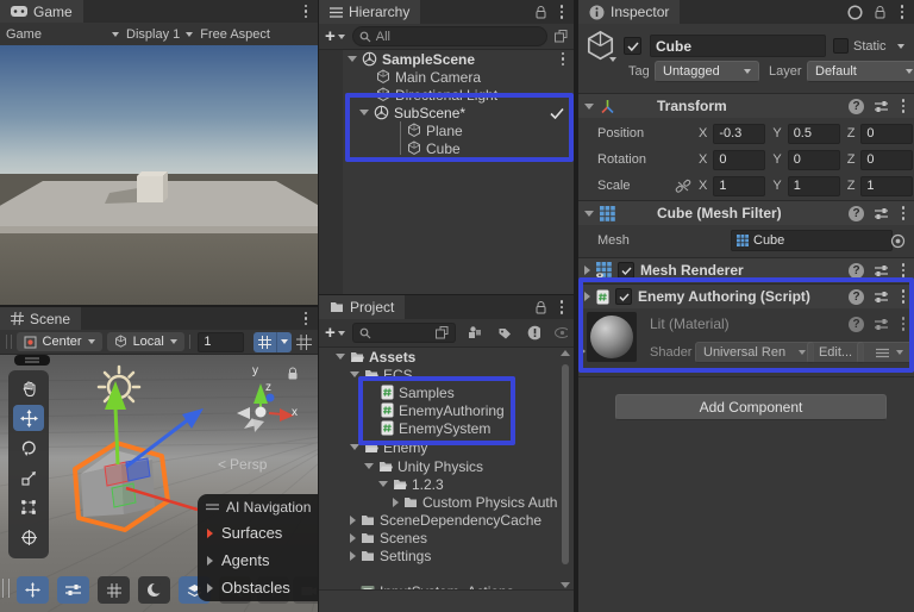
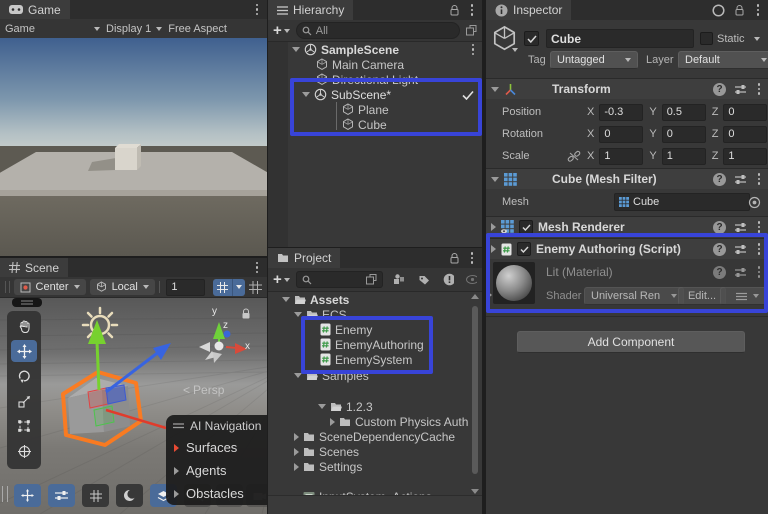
  Game
  Game
  Display 1
  Free Aspect
  Scene
  Center
  Local
  1
  y
  z
  x
  <
  Persp
  AI Navigation
  Surfaces
  Agents
  Obstacles
  Hierarchy
  +
  All
  SampleScene
  Main Camera
  Directional Light
  SubScene*
  Plane
  Cube
  Project
  +
  Assets
  ECS
- Samples
+ Enemy
  EnemyAuthoring
  EnemySystem
- Enemy
+ Samples
- Unity Physics
  1.2.3
  Custom Physics Auth
  SceneDependencyCache
  Scenes
  Settings
  Inspector
  Cube
  Static
  Tag
  Untagged
  Layer
  Default
  Transform
  ?
  Position
  X
  -0.3
  Y
  0.5
  Z
  0
  Rotation
  X
  0
  Y
  0
  Z
  0
  Scale
  X
  1
  Y
  1
  Z
  1
  Cube (Mesh Filter)
  ?
  Mesh
  Cube
  Mesh Renderer
  ?
  Enemy Authoring (Script)
  ?
  Lit (Material)
  ?
  Shader
  Universal Ren
  Edit...
  Add Component
